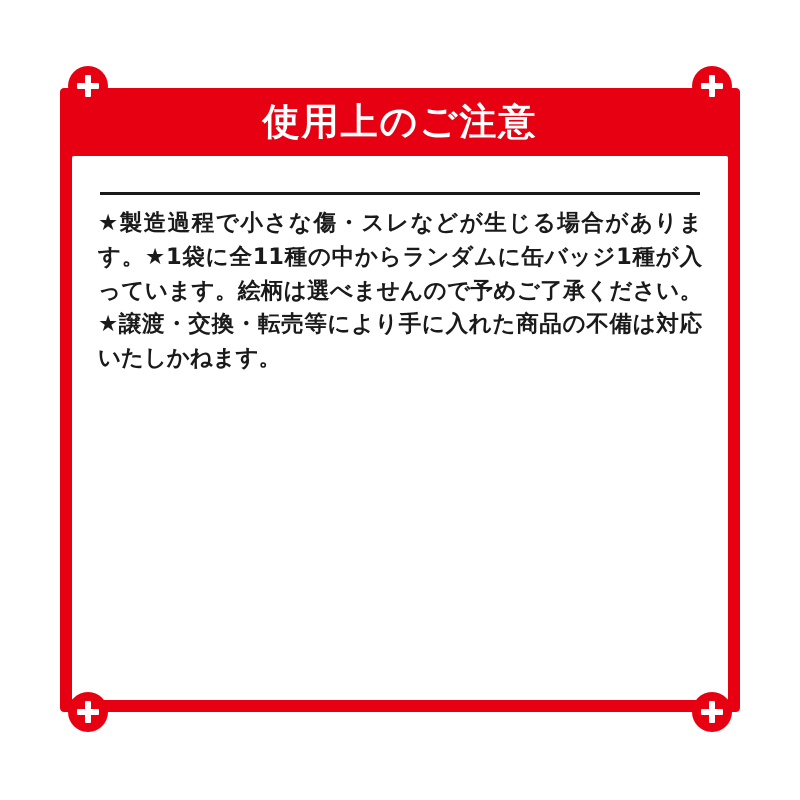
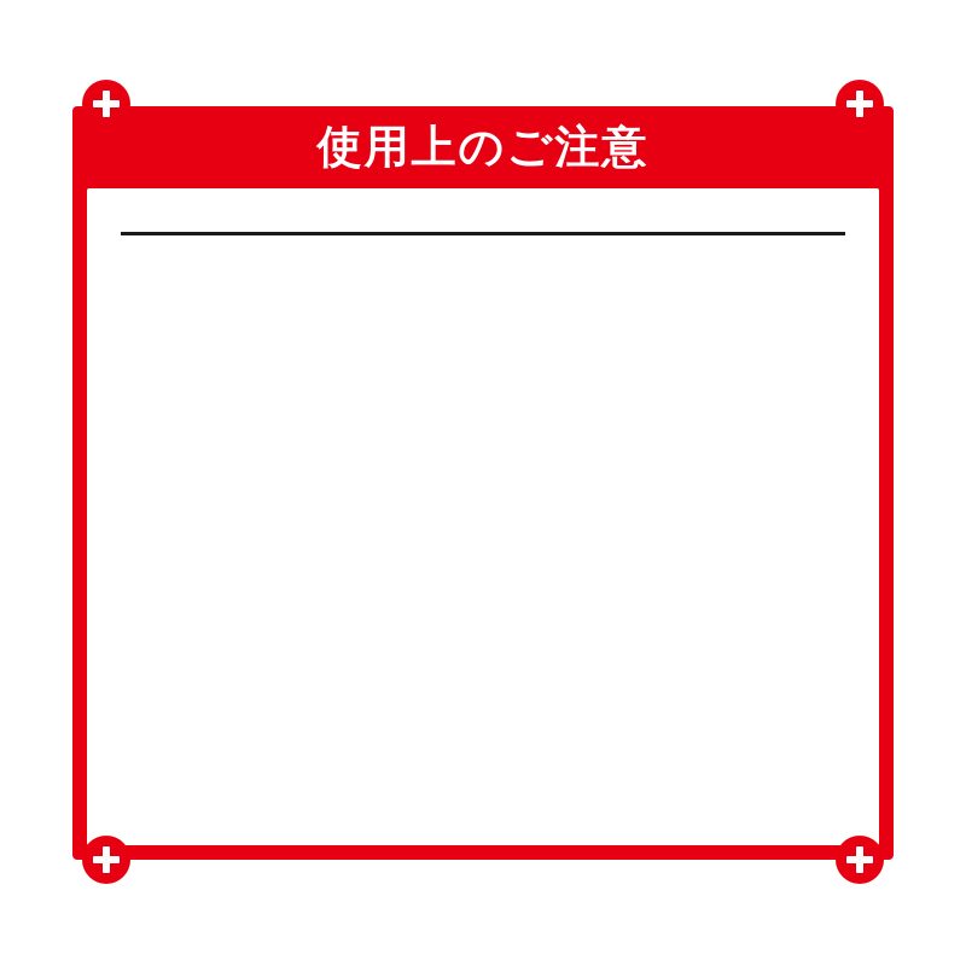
  使用上のご注意
- ★製造過程で小さな傷・スレなどが生じる場合があります。★1袋に全11種の中からランダムに缶バッジ1種が入っています。絵柄は選べませんので予めご了承ください。★譲渡・交換・転売等により手に入れた商品の不備は対応いたしかねます。
